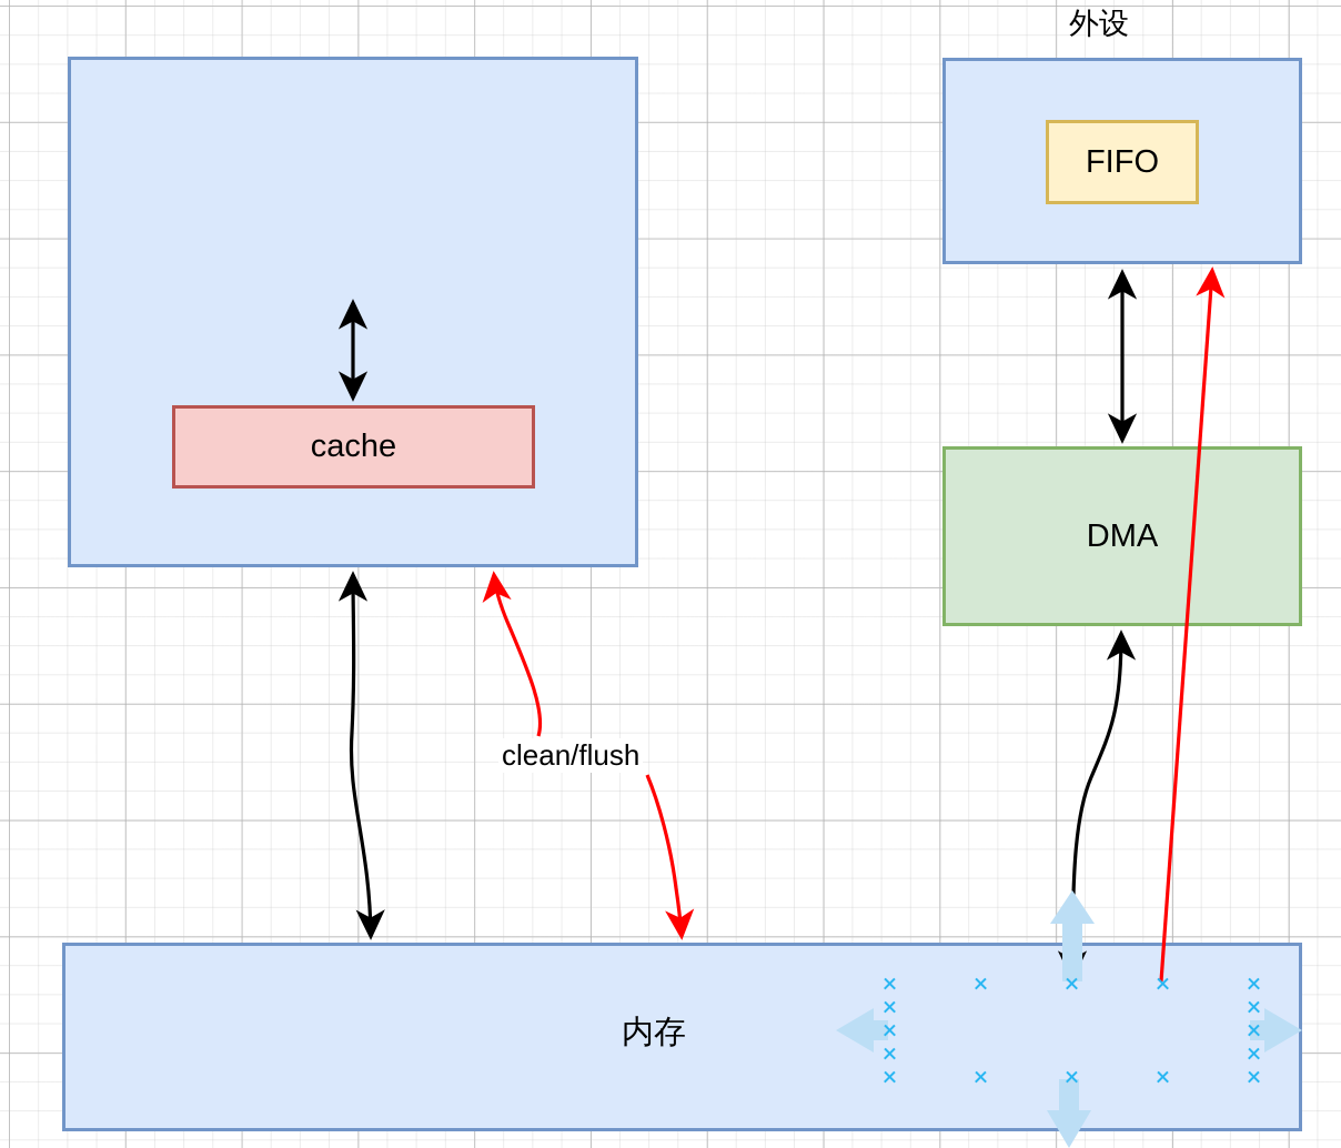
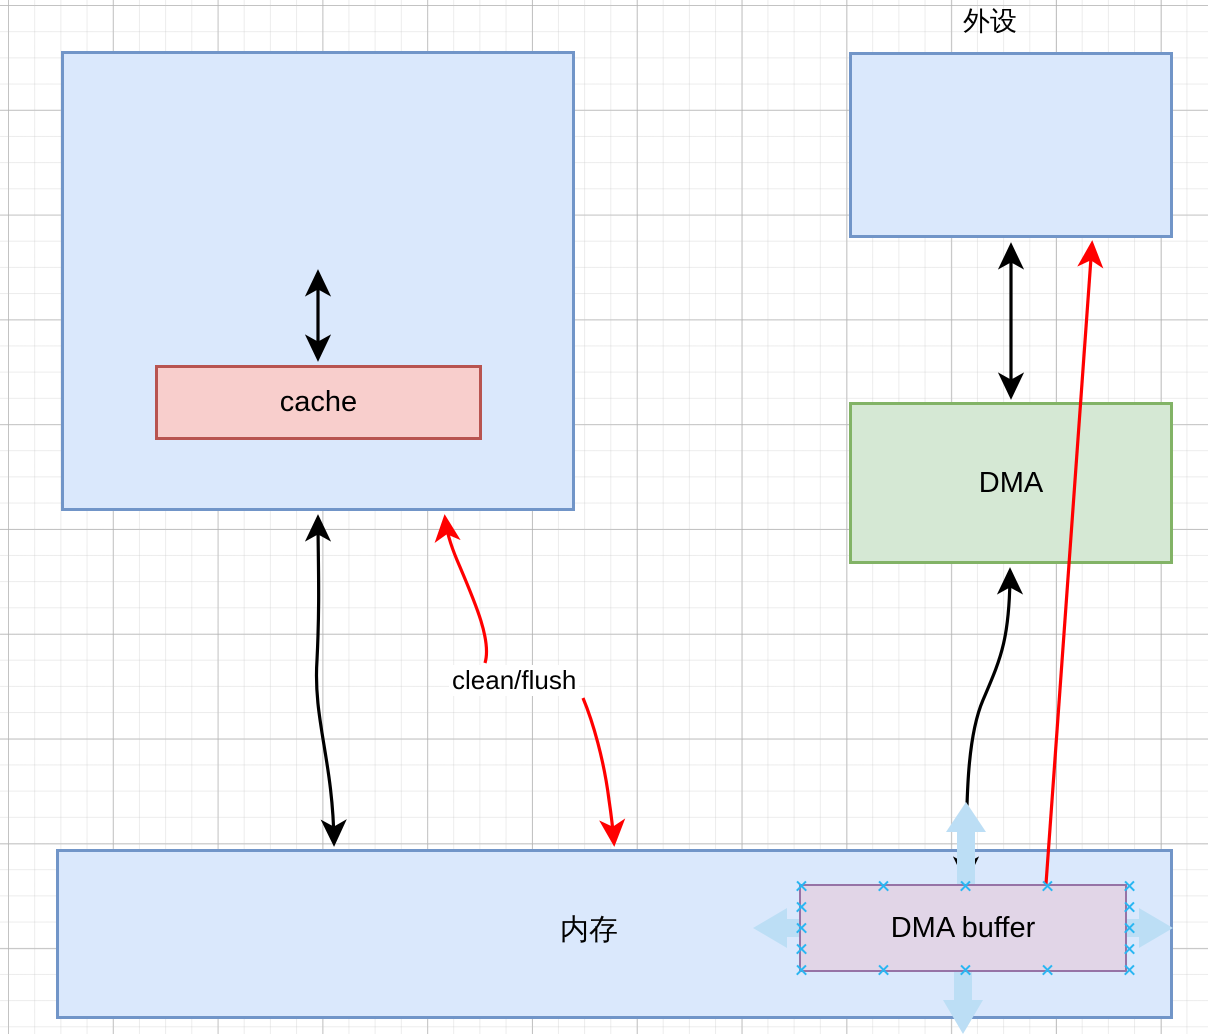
  cache
  外设
- FIFO
  DMA
  内存
+ DMA buffer
  clean/flush
